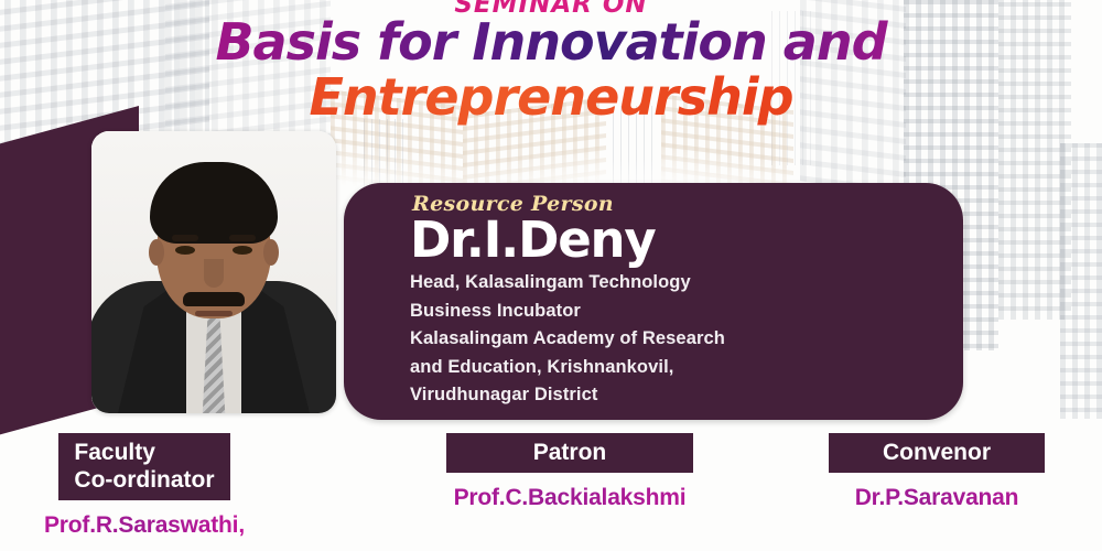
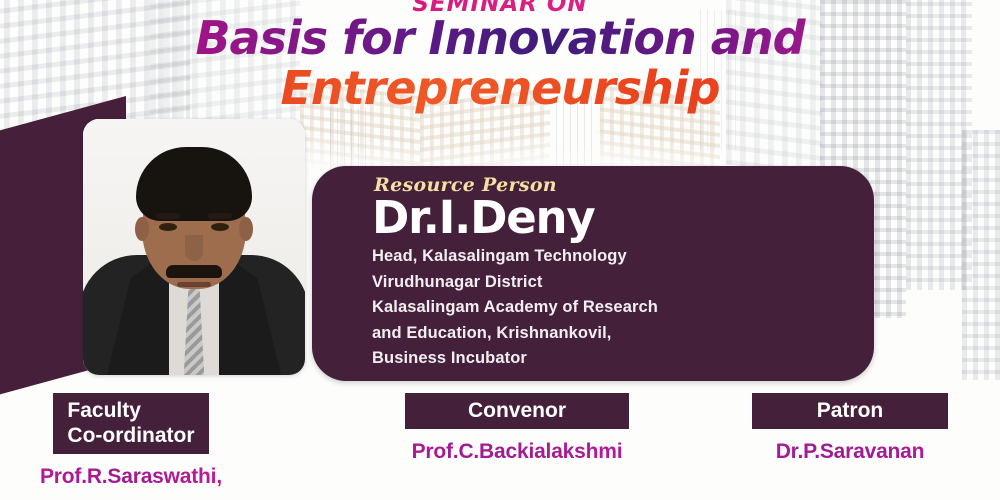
  SEMINAR ON
  Basis for Innovation and
  Entrepreneurship
  Resource Person
  Dr.I.Deny
  Head, Kalasalingam Technology
- Business Incubator
+ Virudhunagar District
  Kalasalingam Academy of Research
  and Education, Krishnankovil,
- Virudhunagar District
+ Business Incubator
  Faculty
  Co-ordinator
  Prof.R.Saraswathi,
- Patron
+ Convenor
  Prof.C.Backialakshmi
- Convenor
+ Patron
  Dr.P.Saravanan
